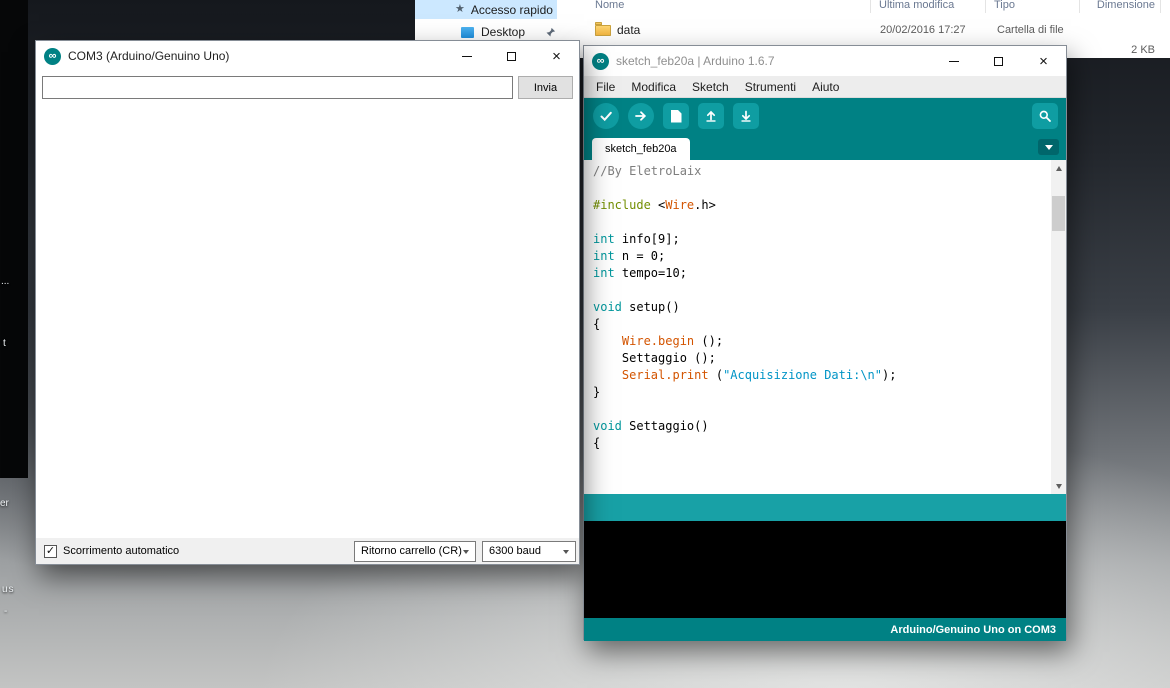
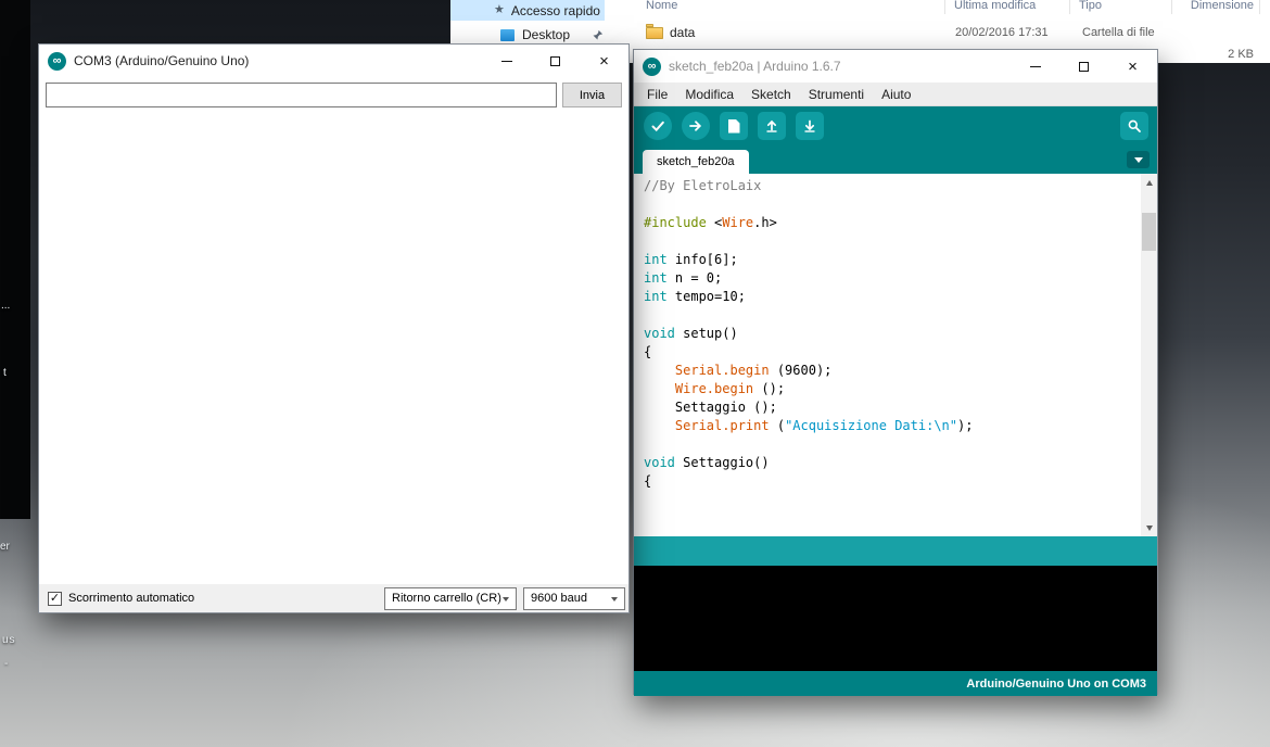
  ...
  t
  er
  us
  -
  ★
  Accesso rapido
  Desktop
  Nome
  Ultima modifica
  Tipo
  Dimensione
  data
- 20/02/2016 17:27
+ 20/02/2016 17:31
  Cartella di file
  2 KB
  ∞
  COM3 (Arduino/Genuino Uno)
  ×
  Invia
  ✓
  Scorrimento automatico
  Ritorno carrello (CR)
- 6300 baud
+ 9600 baud
  ∞
  sketch_feb20a | Arduino 1.6.7
  ×
  File
  Modifica
  Sketch
  Strumenti
  Aiuto
  sketch_feb20a
  //By EletroLaix
  #include <Wire.h>
- int info[9];
+ int info[6];
  int n = 0;
  int tempo=10;
  void setup()
  {
+ Serial.begin (9600);
  Wire.begin ();
  Settaggio ();
  Serial.print ("Acquisizione Dati:\n");
- }
  void Settaggio()
  {
  Arduino/Genuino Uno on COM3
